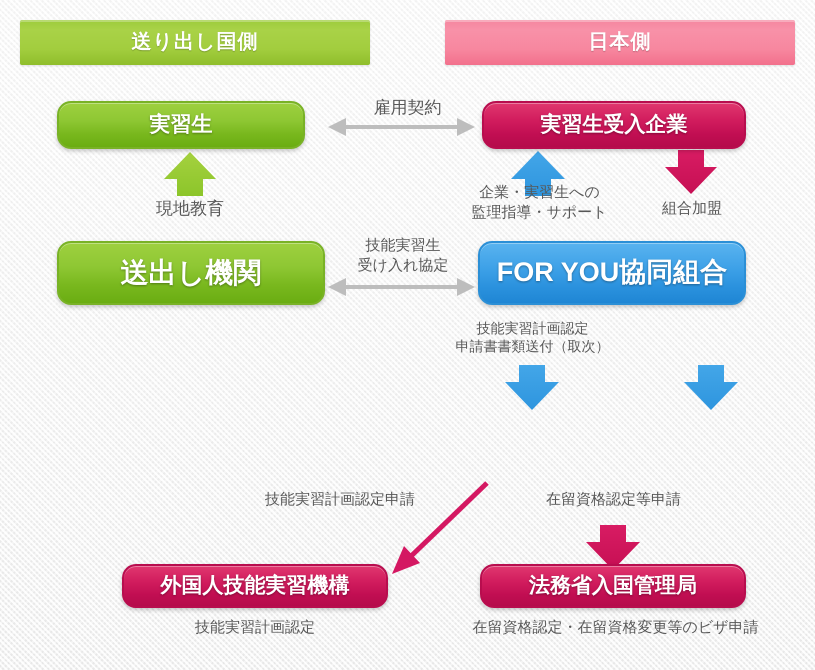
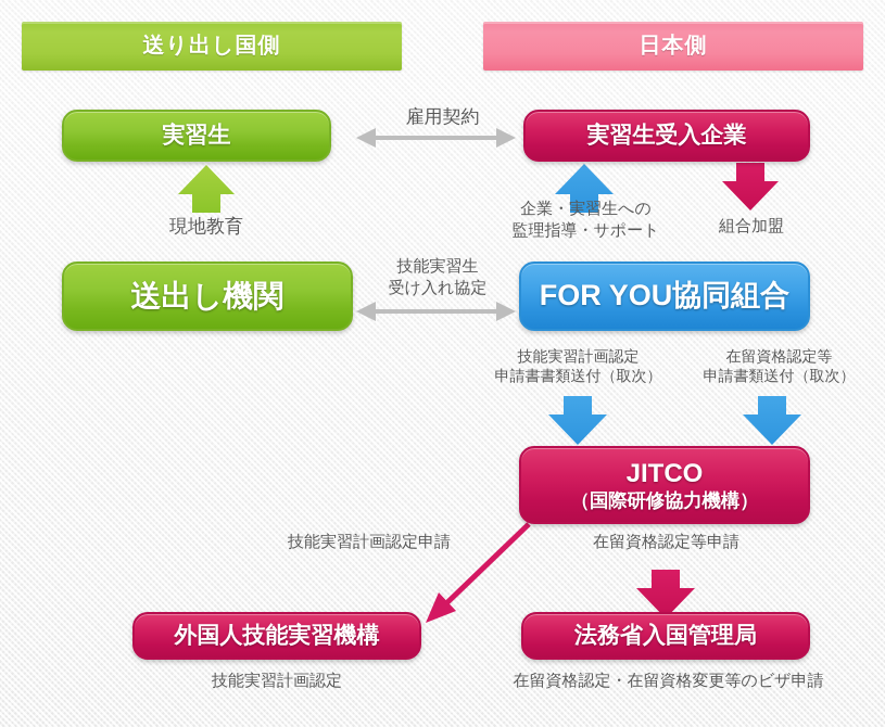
  送り出し国側
  日本側
  実習生
  実習生受入企業
  雇用契約
  現地教育
  企業・実習生への
  監理指導・サポート
  組合加盟
  送出し機関
  FOR YOU協同組合
  技能実習生
  受け入れ協定
  技能実習計画認定
  申請書書類送付（取次）
+ 在留資格認定等
+ 申請書類送付（取次）
+ JITCO
+ （国際研修協力機構）
  技能実習計画認定申請
  在留資格認定等申請
  外国人技能実習機構
  法務省入国管理局
  技能実習計画認定
  在留資格認定・在留資格変更等のビザ申請
